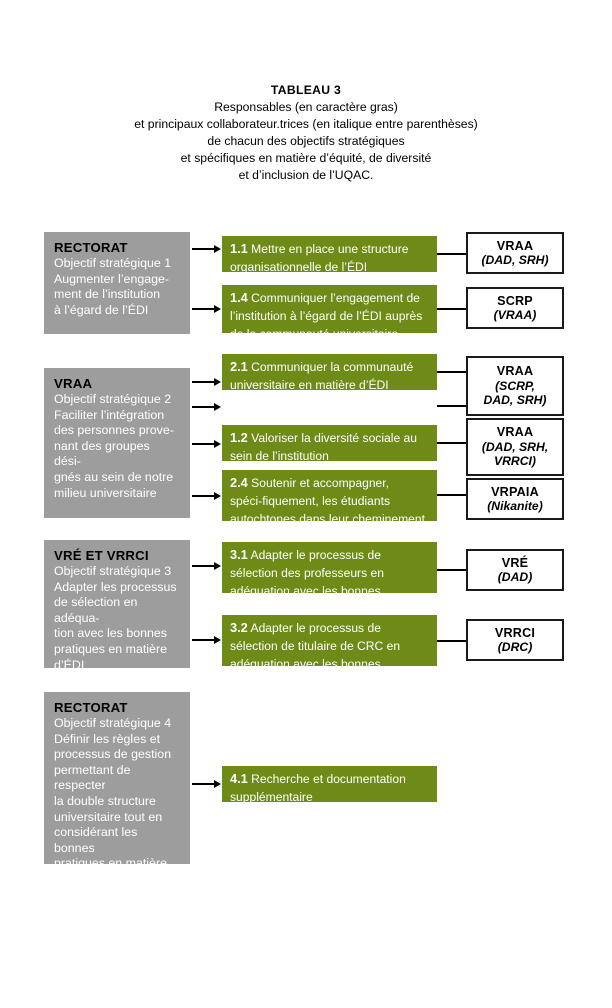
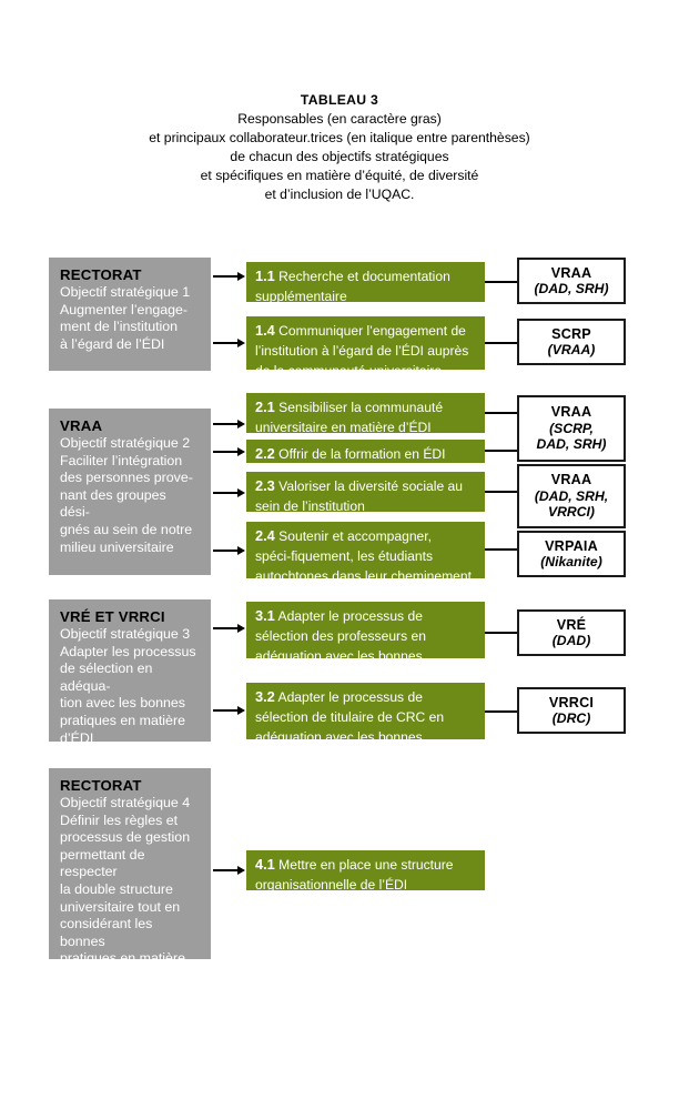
  TABLEAU 3
  Responsables (en caractère gras)
  et principaux collaborateur.trices (en italique entre parenthèses)
  de chacun des objectifs stratégiques
  et spécifiques en matière d’équité, de diversité
  et d’inclusion de l’UQAC.
  RECTORAT
  Objectif stratégique 1
  Augmenter l’engage-
  ment de l’institution
  à l’égard de l’ÉDI
- 1.1 Mettre en place une structure organisationnelle de l’ÉDI
+ 1.1 Recherche et documentation supplémentaire
  1.4 Communiquer l’engagement de l’institution à l’égard de l’ÉDI auprès de la communauté universitaire
  VRAA
  (DAD, SRH)
  SCRP
  (VRAA)
  VRAA
  Objectif stratégique 2
  Faciliter l’intégration
  des personnes prove-
  nant des groupes dési-
  gnés au sein de notre
  milieu universitaire
- 2.1 Communiquer la communauté universitaire en matière d’ÉDI
+ 2.1 Sensibiliser la communauté universitaire en matière d’ÉDI
+ 2.2 Offrir de la formation en ÉDI
- 1.2 Valoriser la diversité sociale au sein de l’institution
+ 2.3 Valoriser la diversité sociale au sein de l’institution
  2.4 Soutenir et accompagner, spéci‑fiquement, les étudiants autochtones dans leur cheminement académique
  VRAA
  (SCRP,
  DAD, SRH)
  VRAA
  (DAD, SRH,
  VRRCI)
  VRPAIA
  (Nikanite)
  VRÉ ET VRRCI
  Objectif stratégique 3
  Adapter les processus
  de sélection en adéqua-
  tion avec les bonnes
  pratiques en matière
  d’ÉDI
  3.1 Adapter le processus de sélection des professeurs en adéquation avec les bonnes pratiques en matière d’ÉDI
  3.2 Adapter le processus de sélection de titulaire de CRC en adéquation avec les bonnes
  VRÉ
  (DAD)
  VRRCI
  (DRC)
  RECTORAT
  Objectif stratégique 4
  Définir les règles et
  processus de gestion
  permettant de respecter
  la double structure
  universitaire tout en
  considérant les bonnes
  pratiques en matière
- 4.1 Recherche et documentation supplémentaire
+ 4.1 Mettre en place une structure organisationnelle de l’ÉDI
